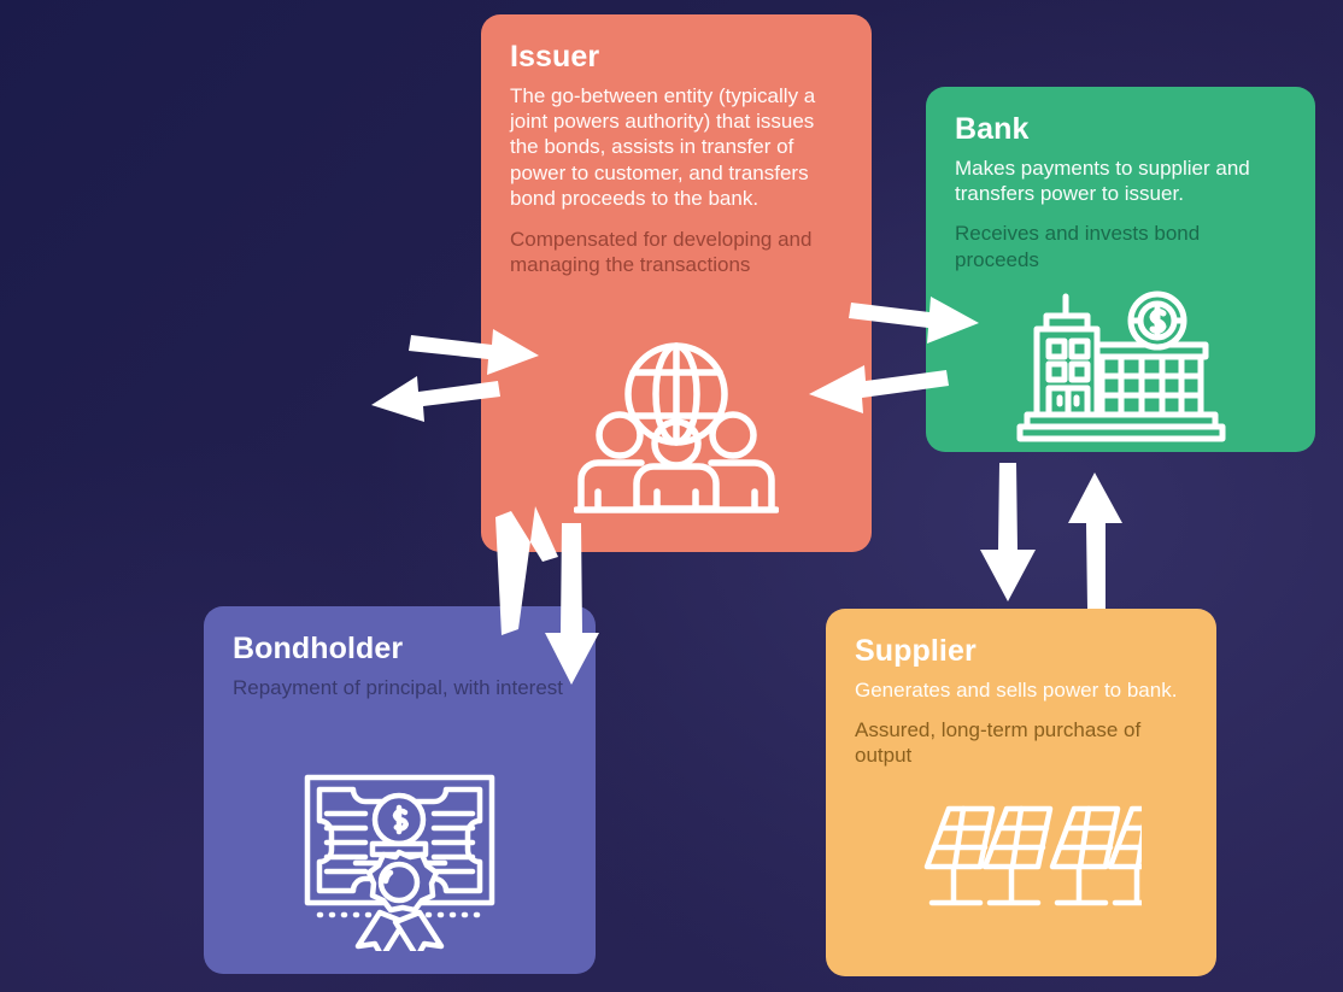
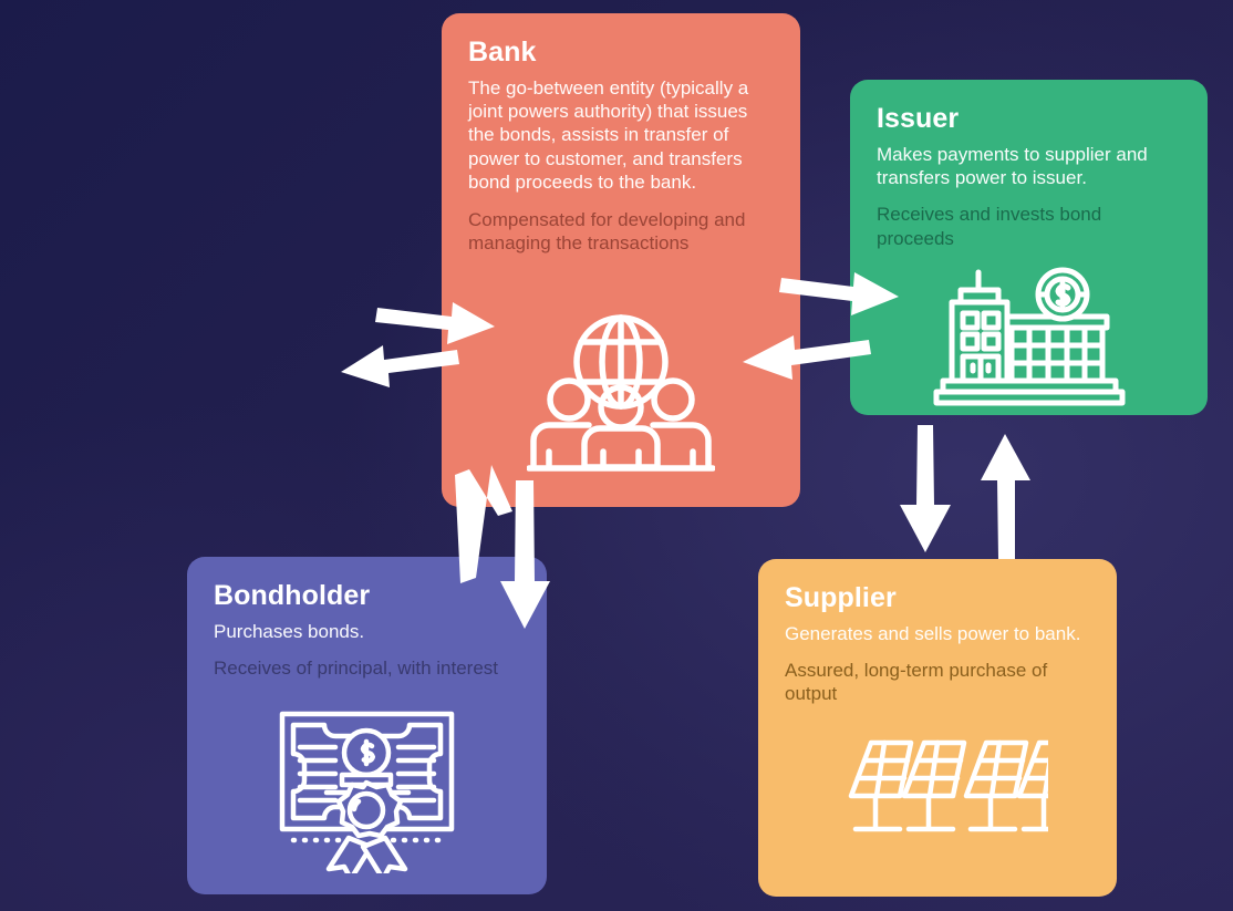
- Issuer
+ Bank
  The go-between entity (typically a joint powers authority) that issues the bonds, assists in transfer of power to customer, and transfers bond proceeds to the bank.
  Compensated for developing and managing the transactions
- Bank
+ Issuer
  Makes payments to supplier and transfers power to issuer.
  Receives and invests bond proceeds
  Bondholder
+ Purchases bonds.
- Repayment of principal, with interest
+ Receives of principal, with interest
  Supplier
  Generates and sells power to bank.
  Assured, long-term purchase of output
